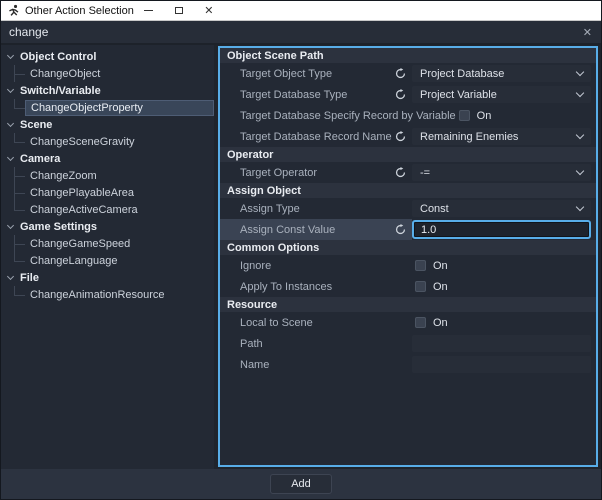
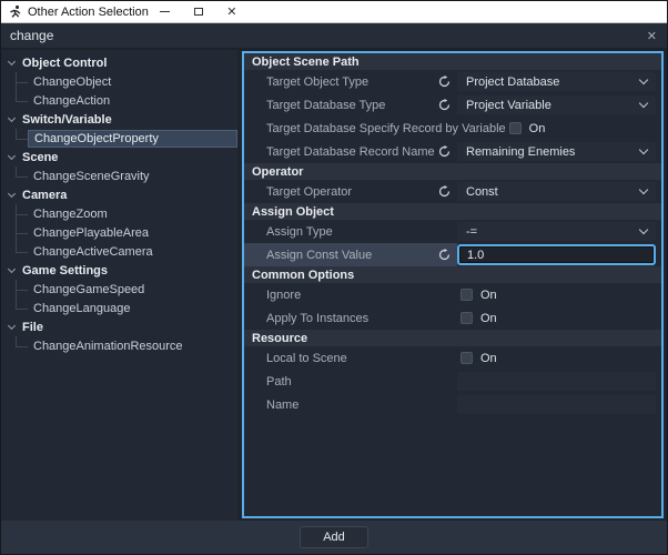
  Other Action Selection
  ✕
  change
  ✕
  Object Control
  ChangeObject
+ ChangeAction
  Switch/Variable
  ChangeObjectProperty
  Scene
  ChangeSceneGravity
  Camera
  ChangeZoom
  ChangePlayableArea
  ChangeActiveCamera
  Game Settings
  ChangeGameSpeed
  ChangeLanguage
  File
  ChangeAnimationResource
  Object Scene Path
  Target Object Type
  Project Database
  Target Database Type
  Project Variable
  Target Database Specify Record by Variable
  On
  Target Database Record Name
  Remaining Enemies
  Operator
  Target Operator
- -=
+ Const
  Assign Object
  Assign Type
- Const
+ -=
  Assign Const Value
  1.0
  Common Options
  Ignore
  On
  Apply To Instances
  On
  Resource
  Local to Scene
  On
  Path
  Name
  Add
